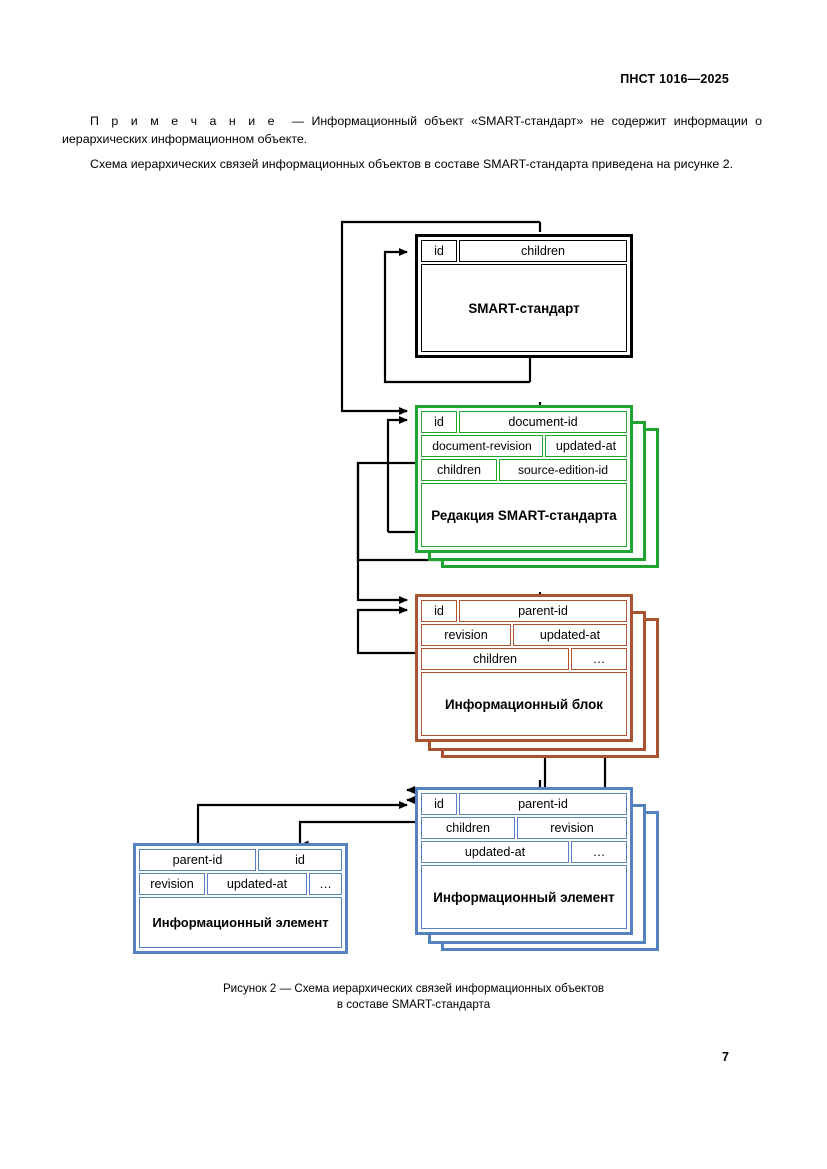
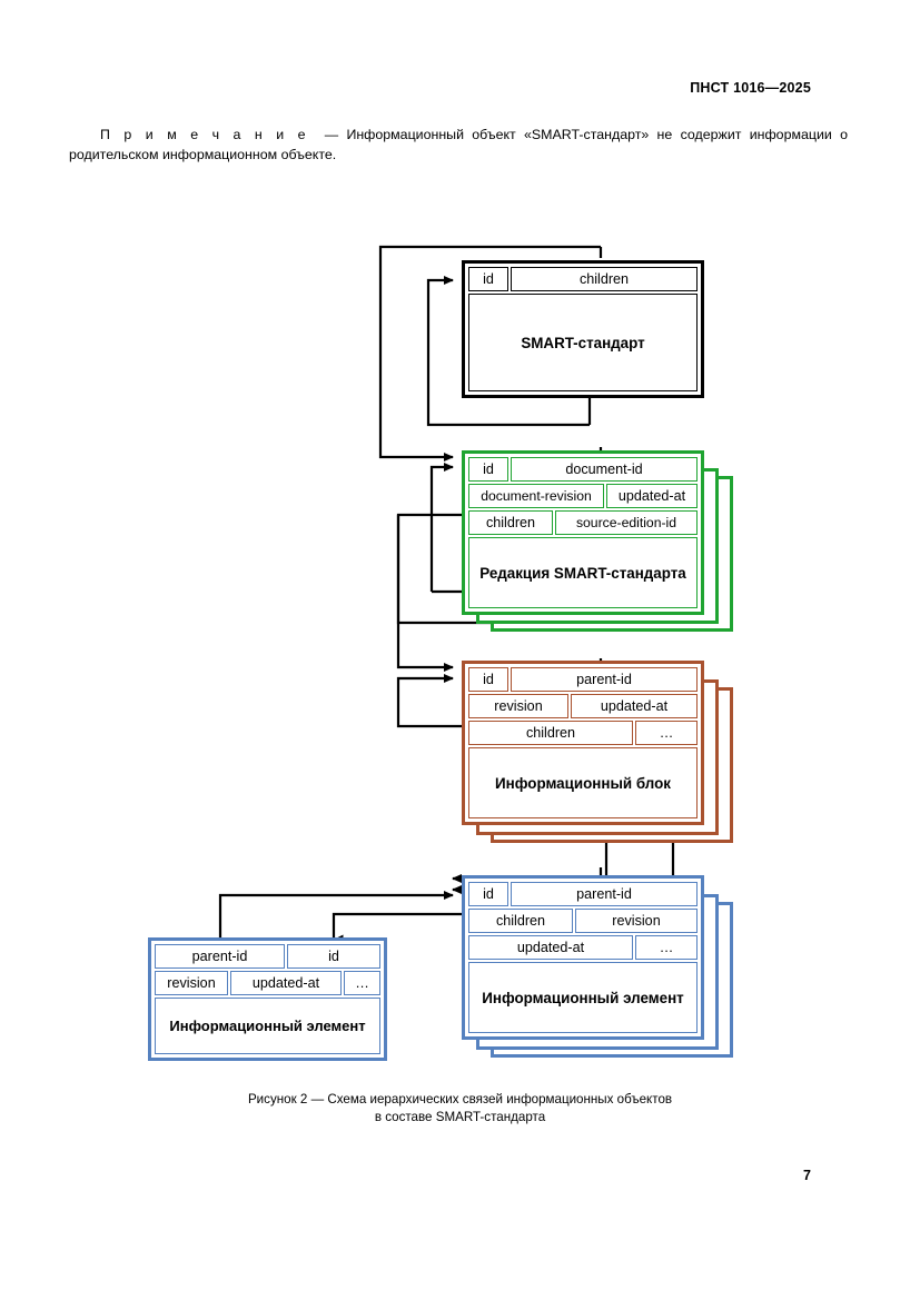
  ПНСТ 1016—2025
- П р и м е ч а н и е — Информационный объект «SMART-стандарт» не содержит информации о иерархических информационном объекте.
+ П р и м е ч а н и е — Информационный объект «SMART-стандарт» не содержит информации о родительском информационном объекте.
- Схема иерархических связей информационных объектов в составе SMART-стандарта приведена на рисунке 2.
  id
  children
  SMART-стандарт
  id
  document-id
  document-revision
  updated-at
  children
  source-edition-id
  Редакция SMART-стандарта
  id
  parent-id
  revision
  updated-at
  children
  …
  Информационный блок
  id
  parent-id
  children
  revision
  updated-at
  …
  Информационный элемент
  parent-id
  id
  revision
  updated-at
  …
  Информационный элемент
  Рисунок 2 — Схема иерархических связей информационных объектов
  в составе SMART-стандарта
  7
